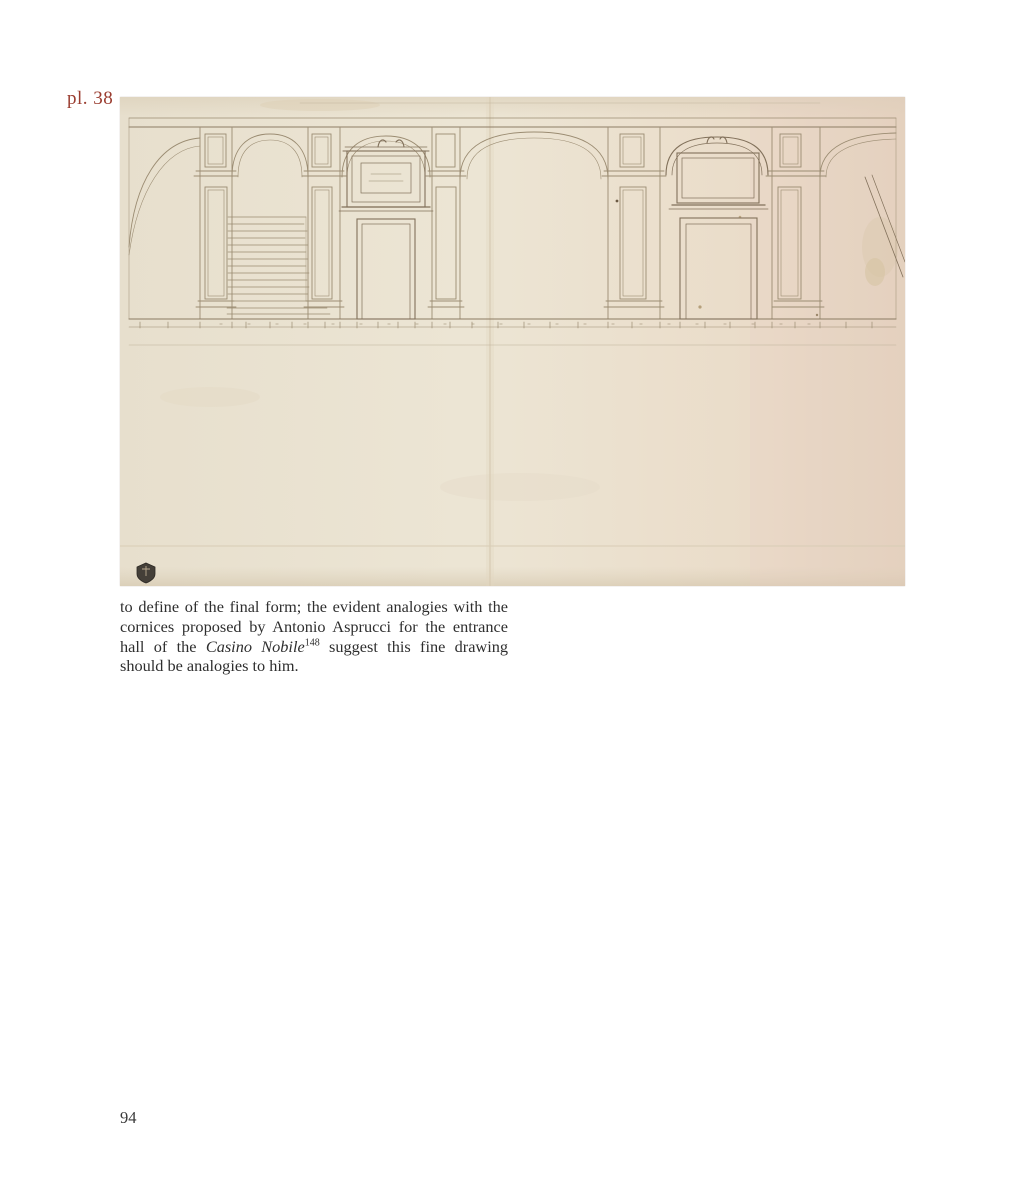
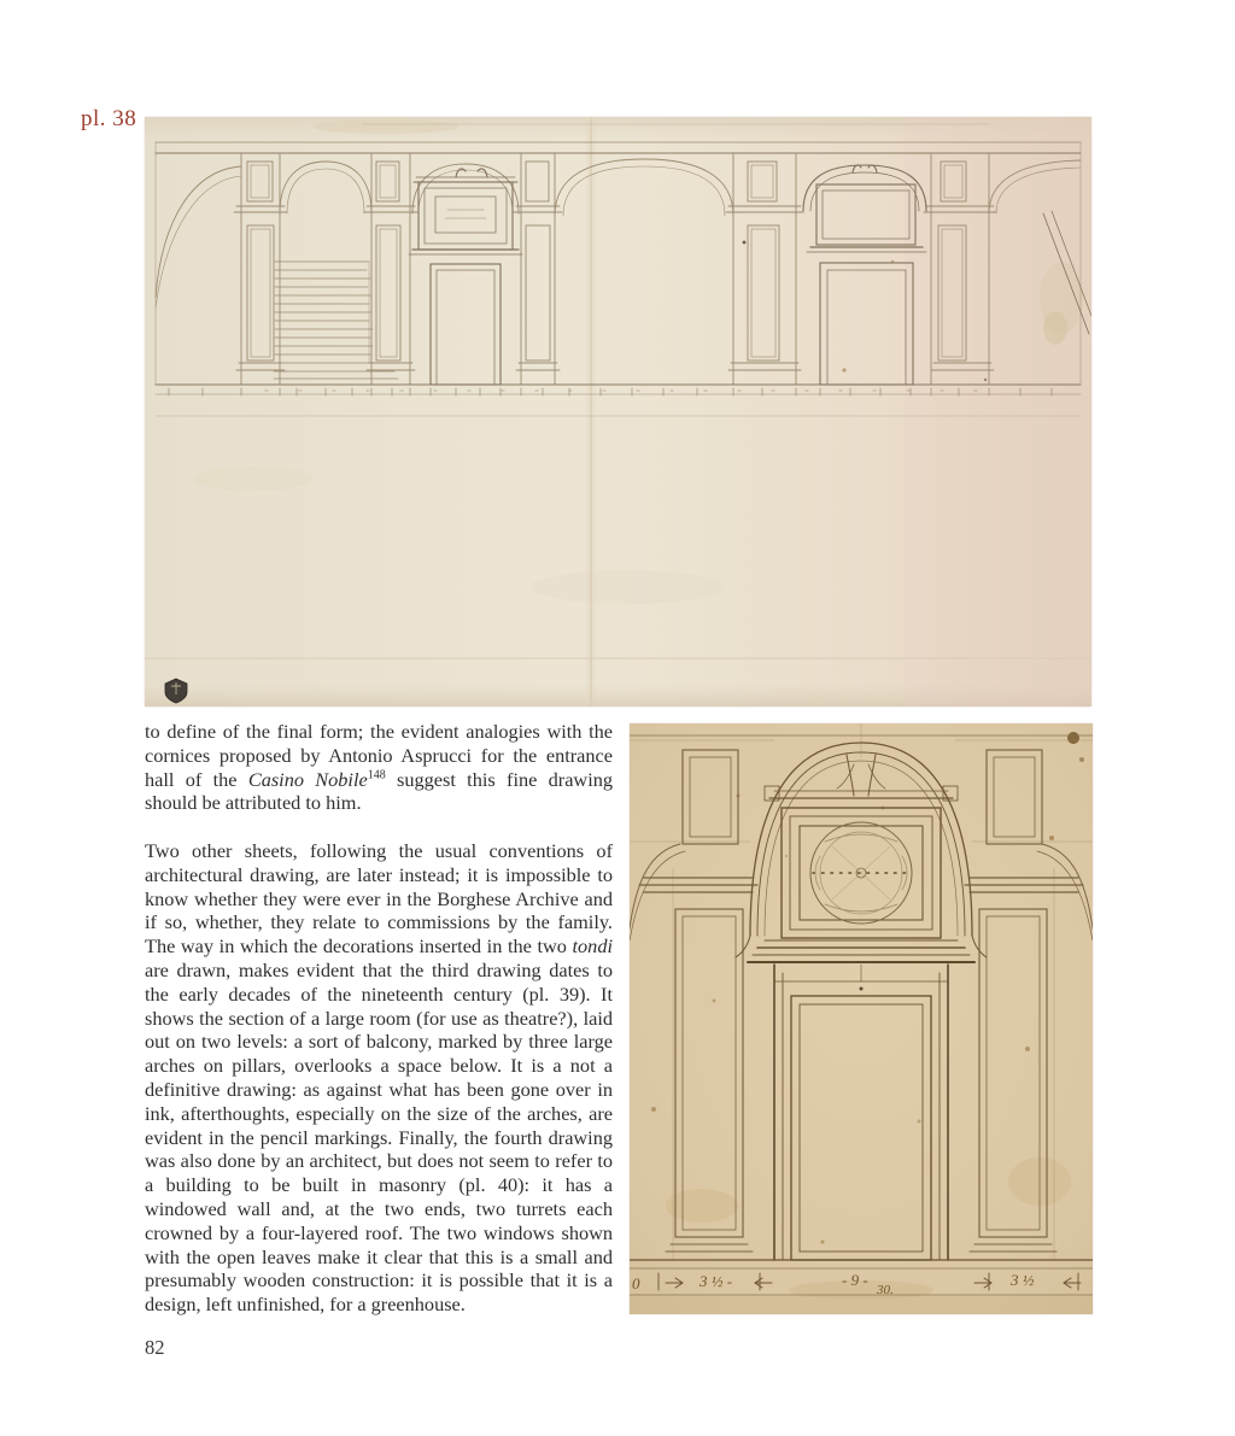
  pl. 38
- to define of the final form; the evident analogies with the cornices proposed by Antonio Asprucci for the entrance hall of the Casino Nobile148 suggest this fine drawing should be analogies to him.
+ to define of the final form; the evident analogies with the cornices proposed by Antonio Asprucci for the entrance hall of the Casino Nobile148 suggest this fine drawing should be attributed to him.
+ Two other sheets, following the usual conventions of architectural drawing, are later instead; it is impossible to know whether they were ever in the Borghese Archive and if so, whether, they relate to commissions by the family. The way in which the decorations inserted in the two tondi are drawn, makes evident that the third drawing dates to the early decades of the nineteenth century (pl. 39). It shows the section of a large room (for use as theatre?), laid out on two levels: a sort of balcony, marked by three large arches on pillars, overlooks a space below. It is a not a definitive drawing: as against what has been gone over in ink, afterthoughts, especially on the size of the arches, are evident in the pencil markings. Finally, the fourth drawing was also done by an architect, but does not seem to refer to a building to be built in masonry (pl. 40): it has a windowed wall and, at the two ends, two turrets each crowned by a four-layered roof. The two windows shown with the open leaves make it clear that this is a small and presumably wooden construction: it is possible that it is a design, left unfinished, for a greenhouse.
+ 0
+ 3 ½ -
+ - 9 -
+ 30.
+ 3 ½
- 94
+ 82
